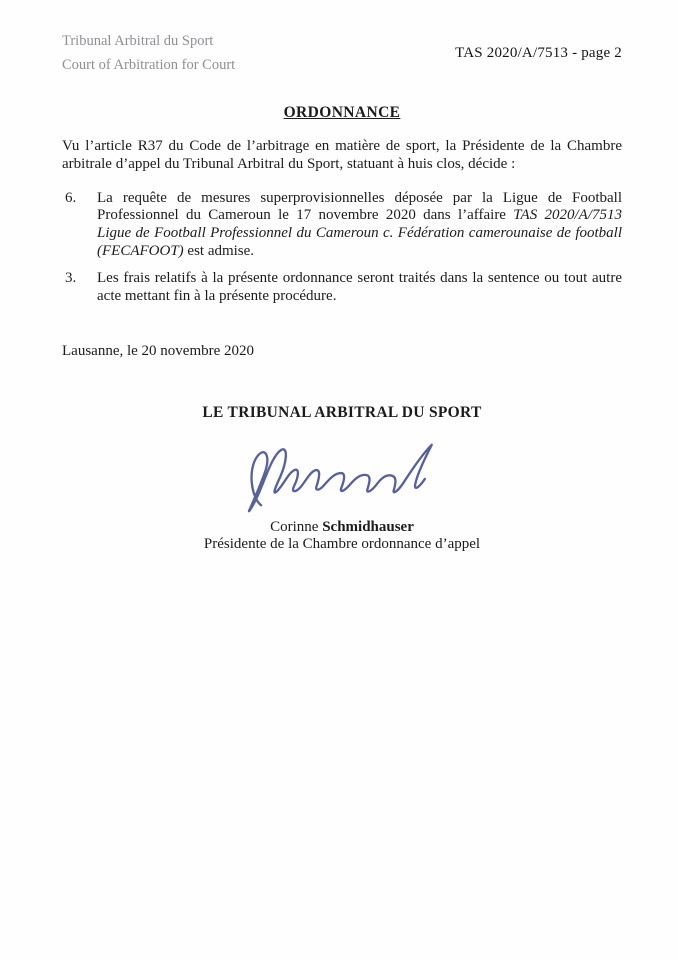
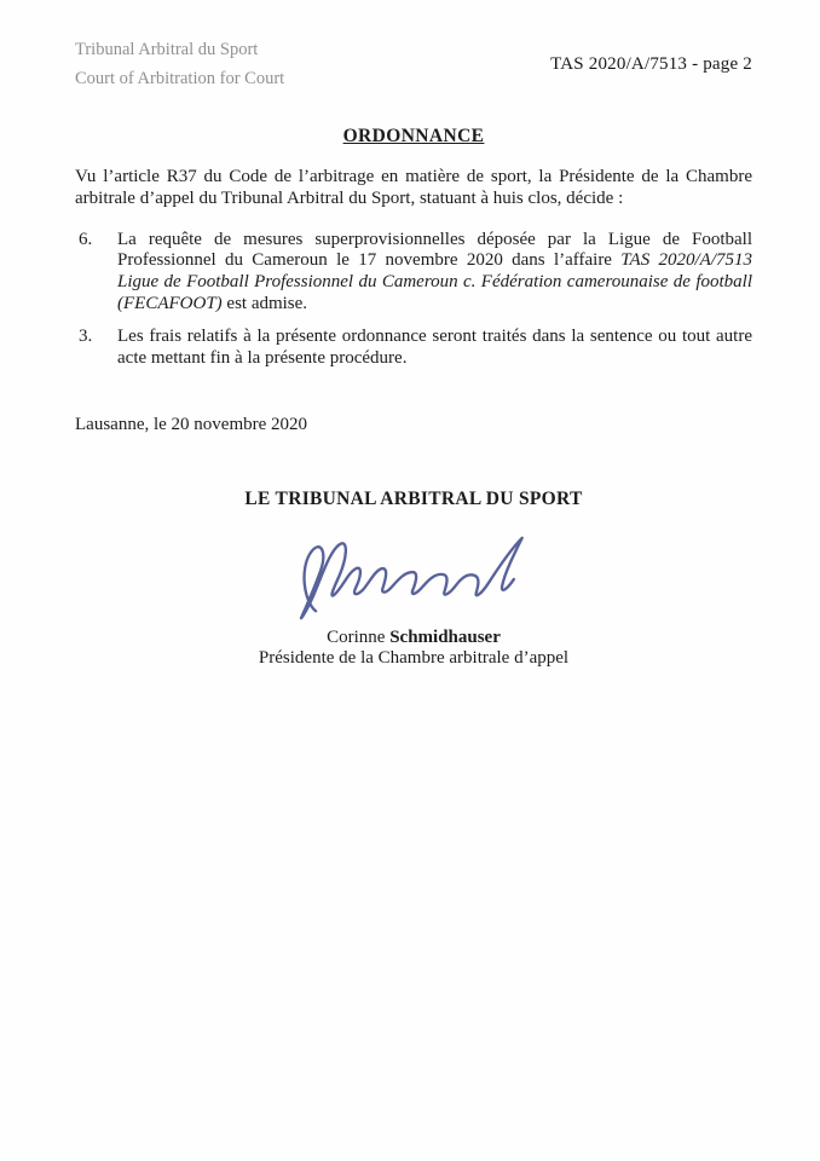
  Tribunal Arbitral du Sport
  Court of Arbitration for Court
  TAS 2020/A/7513 - page 2
  ORDONNANCE
  Vu l’article R37 du Code de l’arbitrage en matière de sport, la Présidente de la Chambre arbitrale d’appel du Tribunal Arbitral du Sport, statuant à huis clos, décide :
  6.
  La requête de mesures superprovisionnelles déposée par la Ligue de Football Professionnel du Cameroun le 17 novembre 2020 dans l’affaire TAS 2020/A/7513 Ligue de Football Professionnel du Cameroun c. Fédération camerounaise de football (FECAFOOT) est admise.
  3.
  Les frais relatifs à la présente ordonnance seront traités dans la sentence ou tout autre acte mettant fin à la présente procédure.
  Lausanne, le 20 novembre 2020
  LE TRIBUNAL ARBITRAL DU SPORT
  Corinne Schmidhauser
- Présidente de la Chambre ordonnance d’appel
+ Présidente de la Chambre arbitrale d’appel
